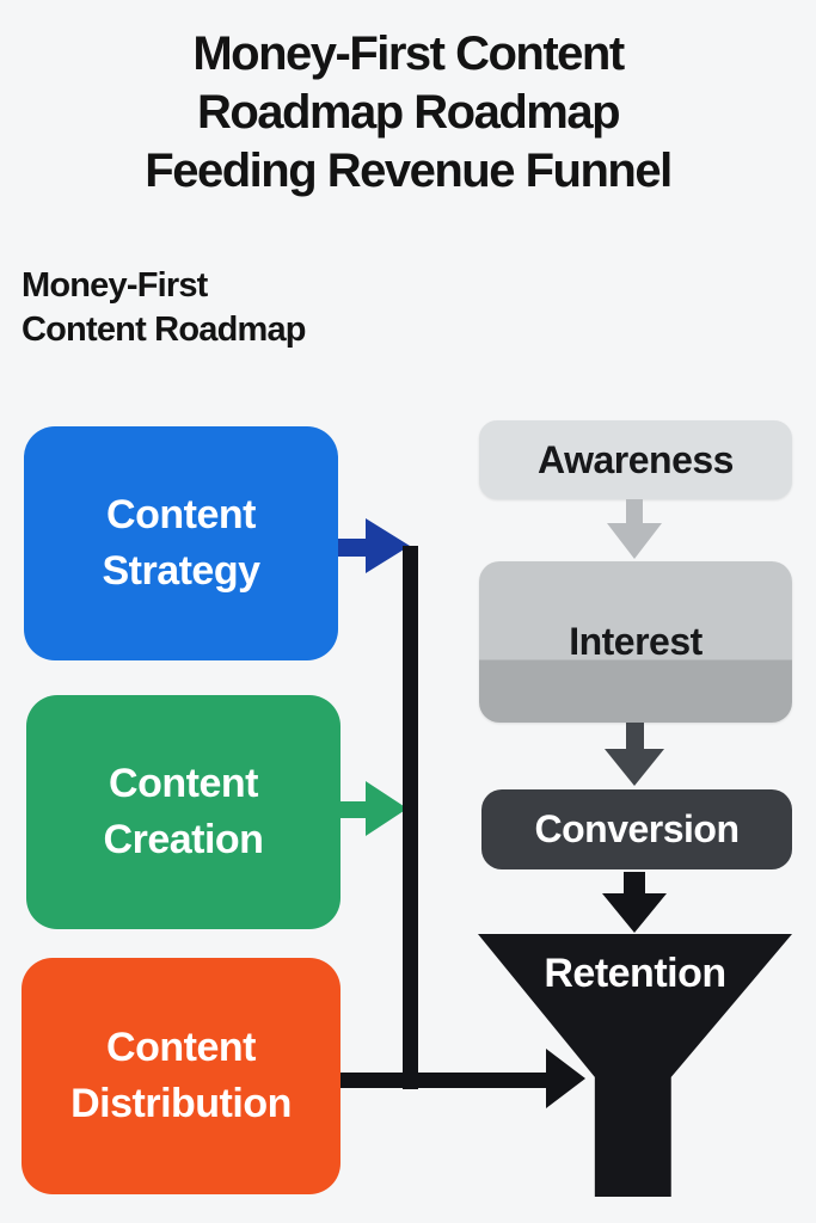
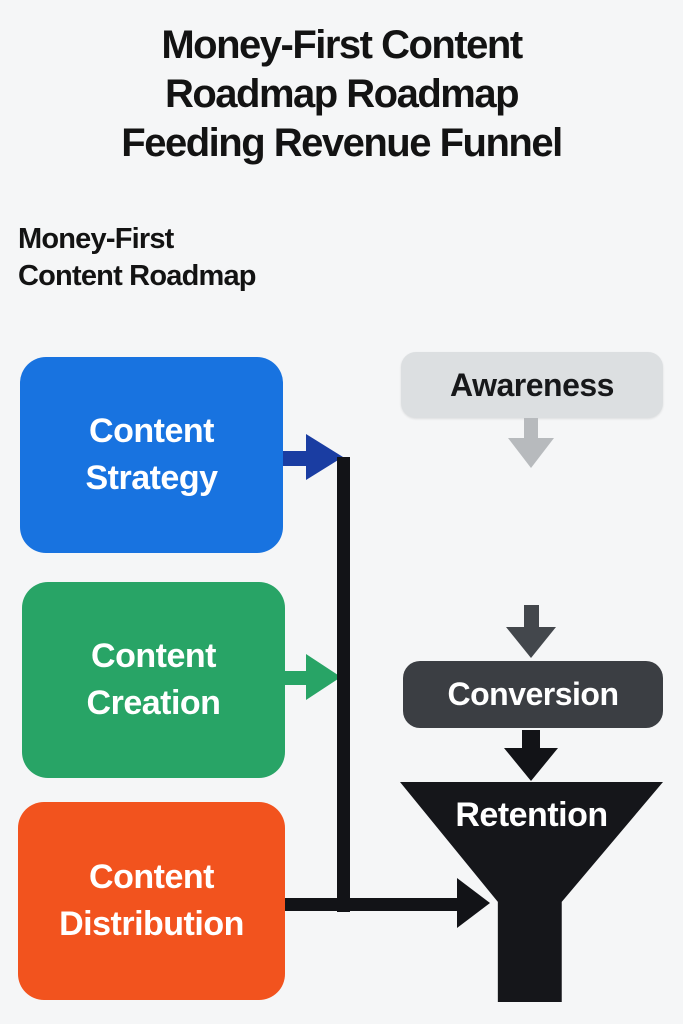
  Money-First Content
  Roadmap Roadmap
  Feeding Revenue Funnel
  Money-First
  Content Roadmap
  Content
  Strategy
  Content
  Creation
  Content
  Distribution
  Awareness
- Interest
  Conversion
  Retention
